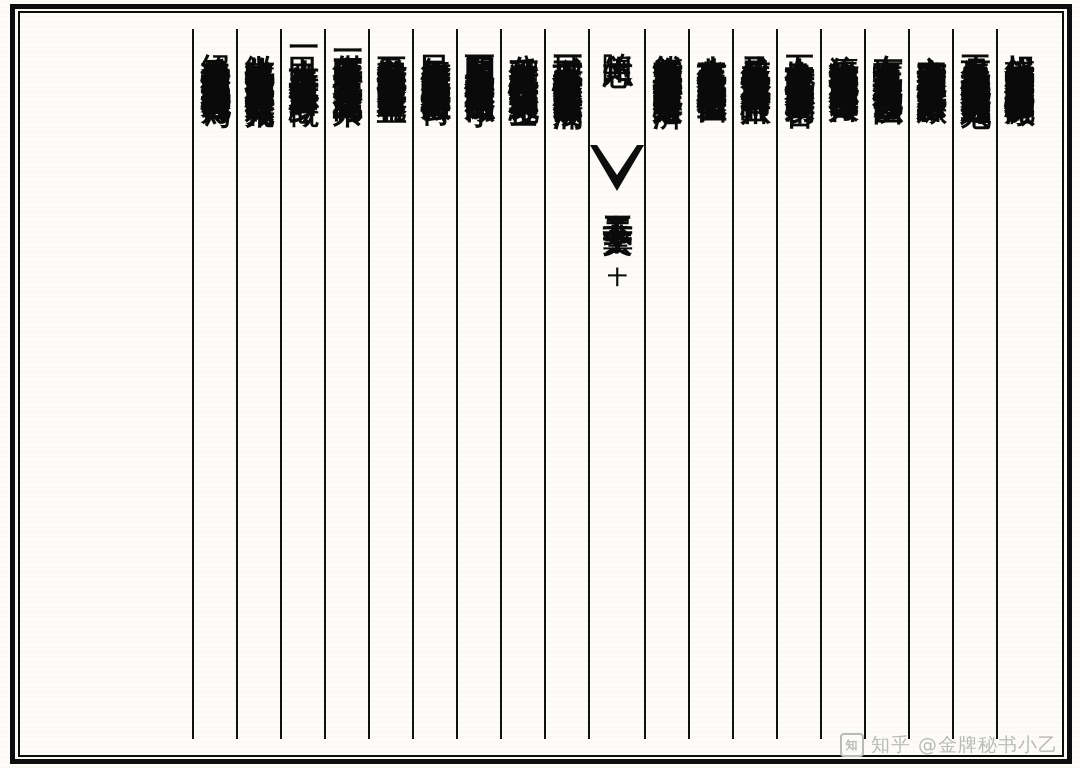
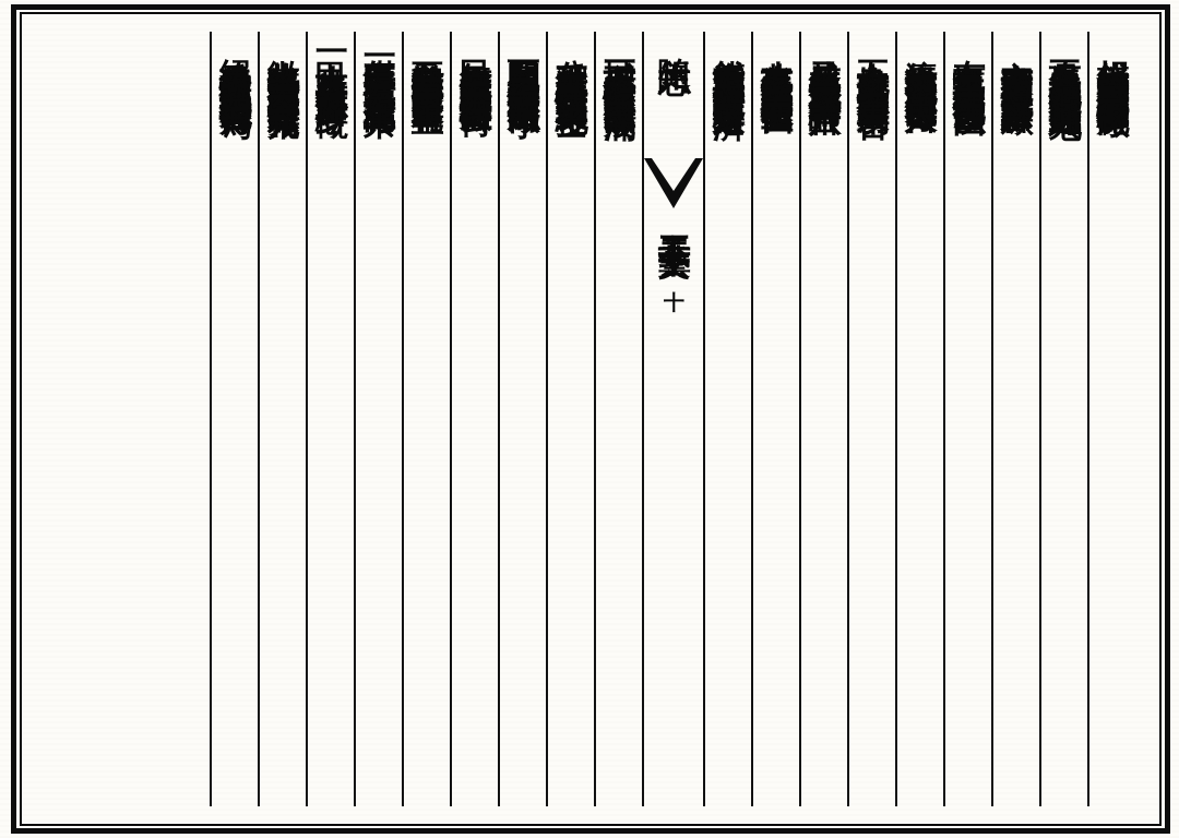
- 知
- 知乎 @金牌秘书小乙
